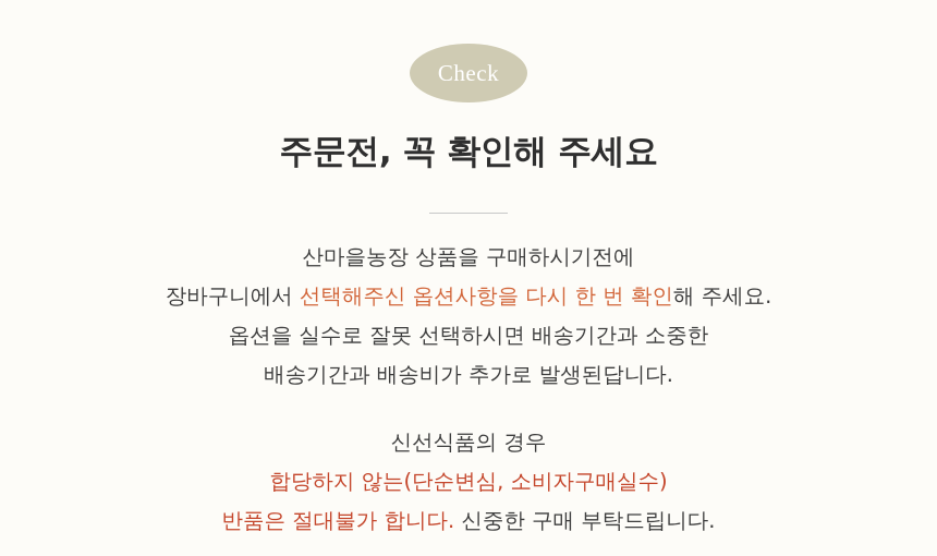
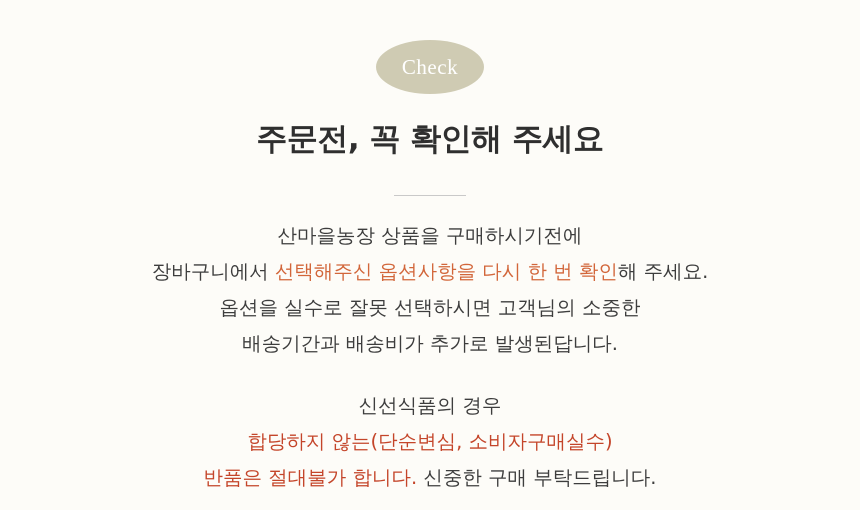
  Check
  주문전, 꼭 확인해 주세요
  산마을농장 상품을 구매하시기전에
  장바구니에서 선택해주신 옵션사항을 다시 한 번 확인해 주세요.
- 옵션을 실수로 잘못 선택하시면 배송기간과 소중한
+ 옵션을 실수로 잘못 선택하시면 고객님의 소중한
  배송기간과 배송비가 추가로 발생된답니다.
  신선식품의 경우
  합당하지 않는(단순변심, 소비자구매실수)
  반품은 절대불가 합니다. 신중한 구매 부탁드립니다.
